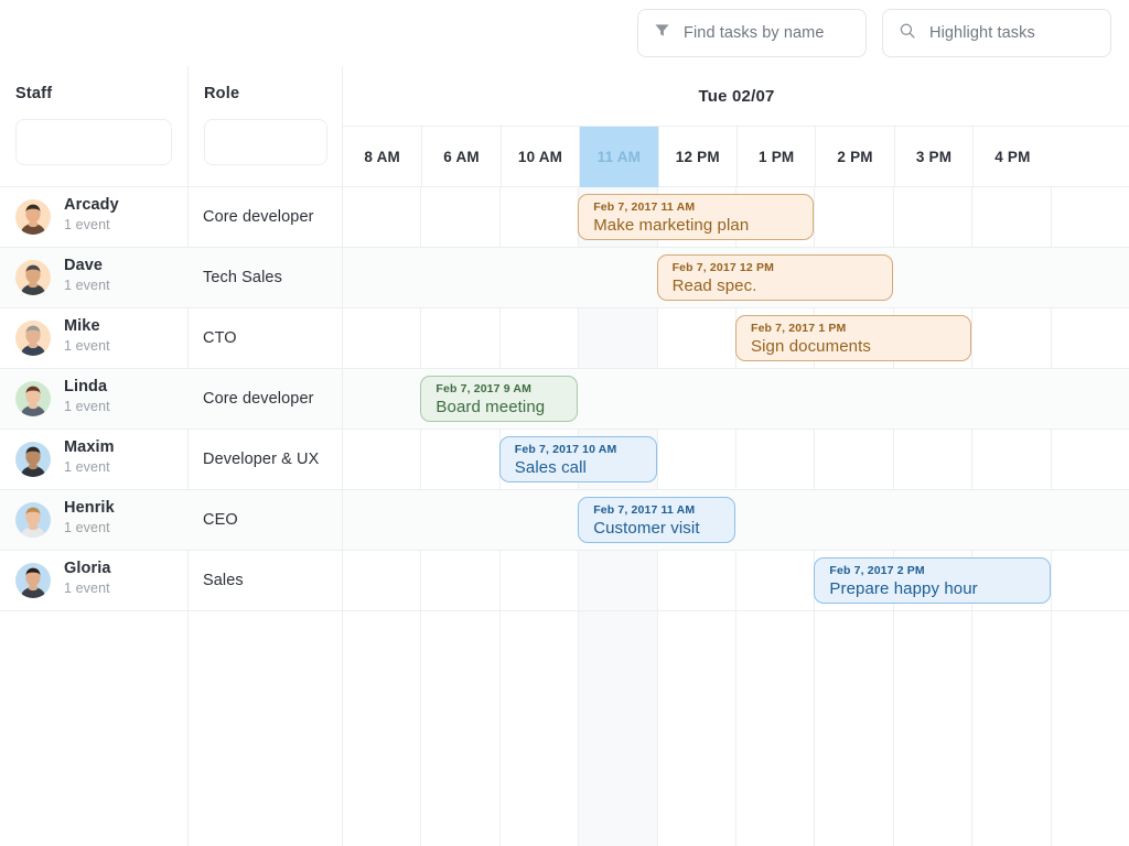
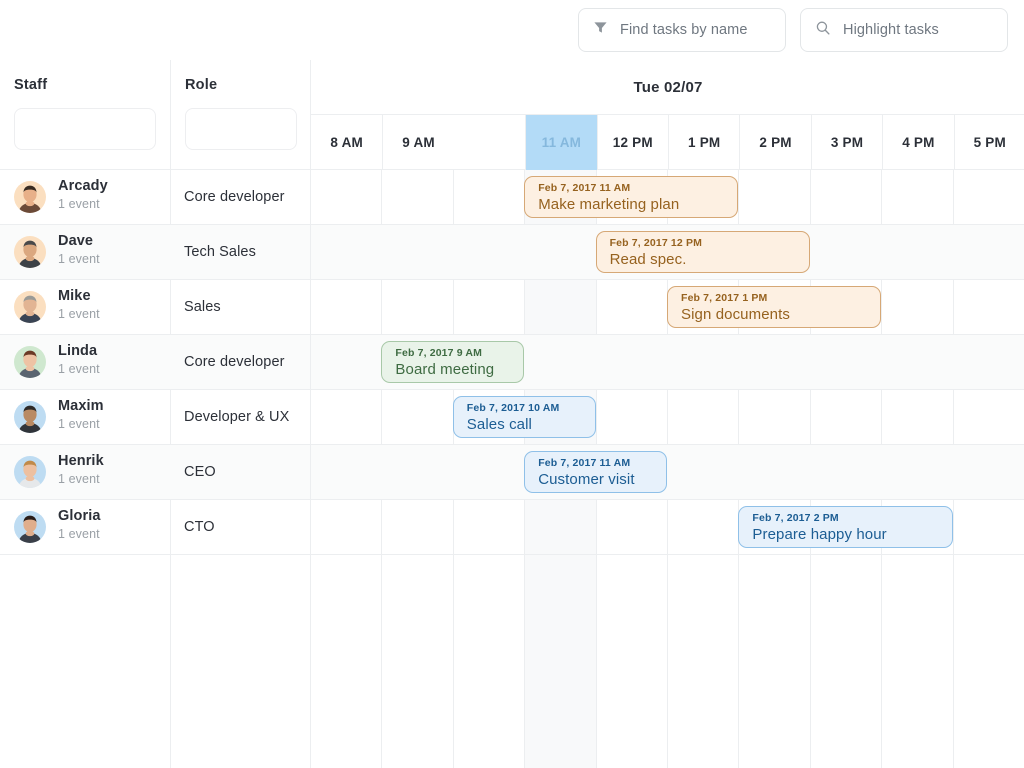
  Find tasks by name
  Highlight tasks
  Staff
  Role
  Tue 02/07
  8 AM
- 6 AM
+ 9 AM
- 10 AM
  11 AM
  12 PM
  1 PM
  2 PM
  3 PM
  4 PM
+ 5 PM
  Arcady
  1 event
  Core developer
  Dave
  1 event
  Tech Sales
  Mike
  1 event
- CTO
+ Sales
  Linda
  1 event
  Core developer
  Maxim
  1 event
  Developer & UX
  Henrik
  1 event
  CEO
  Gloria
  1 event
- Sales
+ CTO
  Feb 7, 2017 11 AM
  Make marketing plan
  Feb 7, 2017 12 PM
  Read spec.
  Feb 7, 2017 1 PM
  Sign documents
  Feb 7, 2017 9 AM
  Board meeting
  Feb 7, 2017 10 AM
  Sales call
  Feb 7, 2017 11 AM
  Customer visit
  Feb 7, 2017 2 PM
  Prepare happy hour
